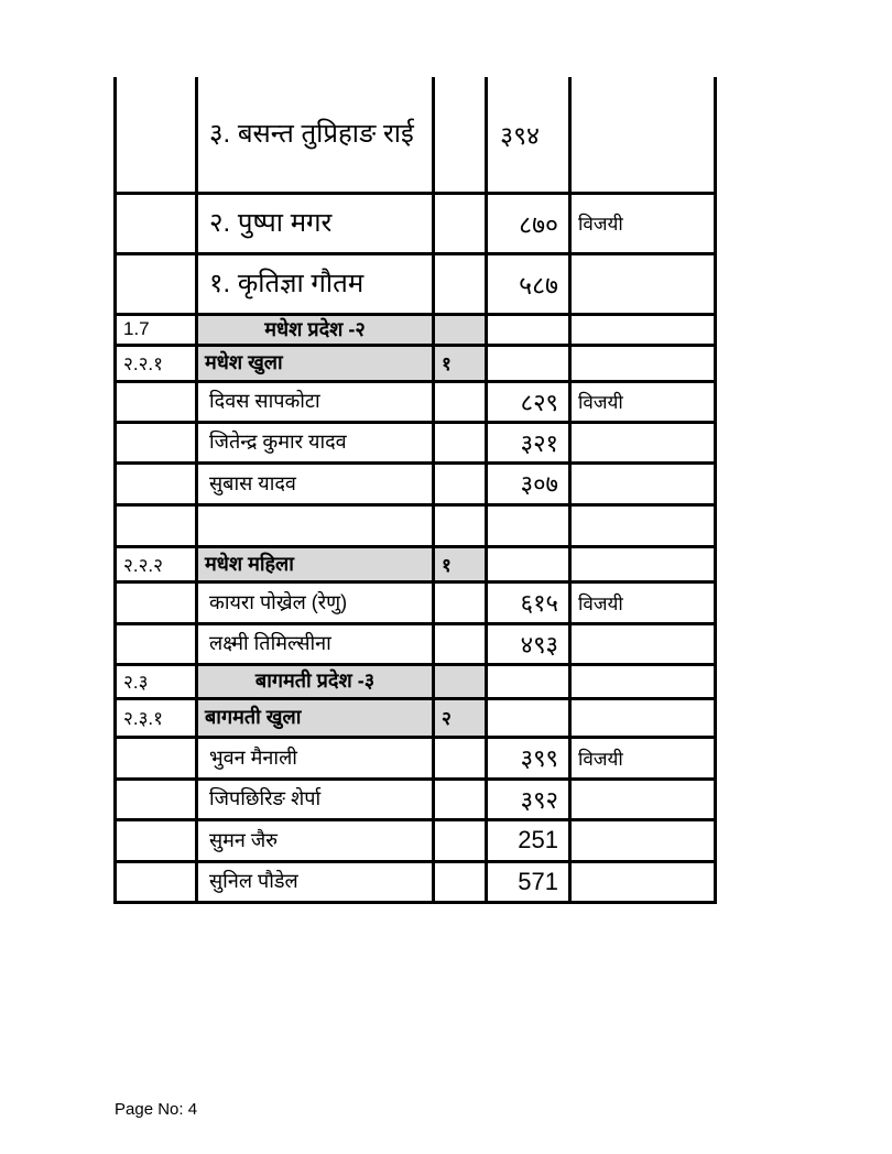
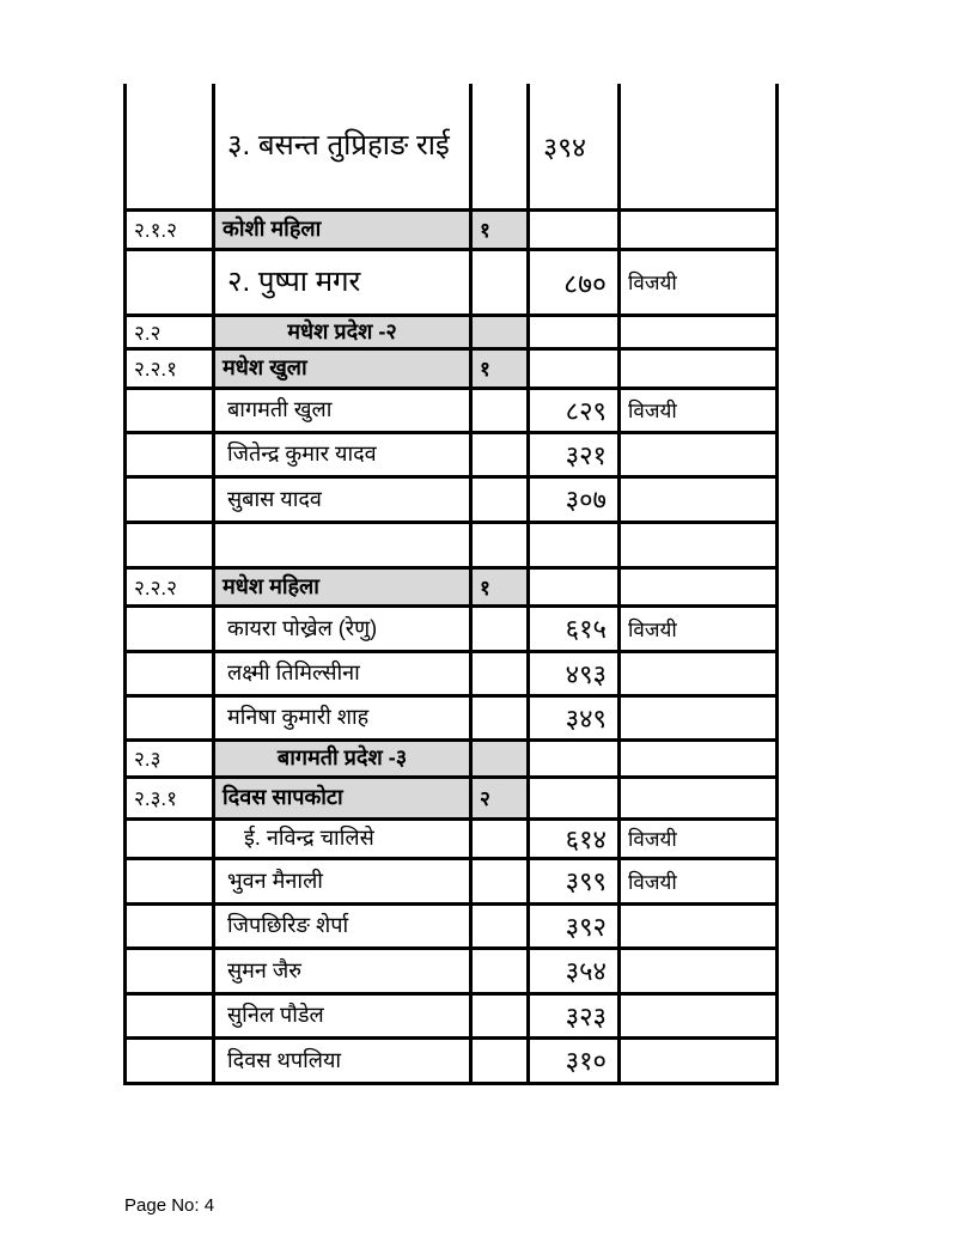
  	३. बसन्त तुप्रिहाङ राई		३९४
+ २.१.२	कोशी महिला	१
  	२. पुष्पा मगर		८७०	विजयी
- 	१. कृतिज्ञा गौतम		५८७
- 1.7	मधेश प्रदेश -२
+ २.२	मधेश प्रदेश -२
  २.२.१	मधेश खुला	१
- 	दिवस सापकोटा		८२९	विजयी
+ 	बागमती खुला		८२९	विजयी
  	जितेन्द्र कुमार यादव		३२१
  	सुबास यादव		३०७
  २.२.२	मधेश महिला	१
  	कायरा पोख्रेल (रेणु)		६१५	विजयी
  	लक्ष्मी तिमिल्सीना		४९३
+ 	मनिषा कुमारी शाह		३४९
  २.३	बागमती प्रदेश -३
- २.३.१	बागमती खुला	२
+ २.३.१	दिवस सापकोटा	२
+ 	ई. नविन्द्र चालिसे		६१४	विजयी
  	भुवन मैनाली		३९९	विजयी
  	जिपछिरिङ शेर्पा		३९२
- 	सुमन जैरु		251
+ 	सुमन जैरु		३५४
- 	सुनिल पौडेल		571
+ 	सुनिल पौडेल		३२३
+ 	दिवस थपलिया		३१०
  Page No: 4
